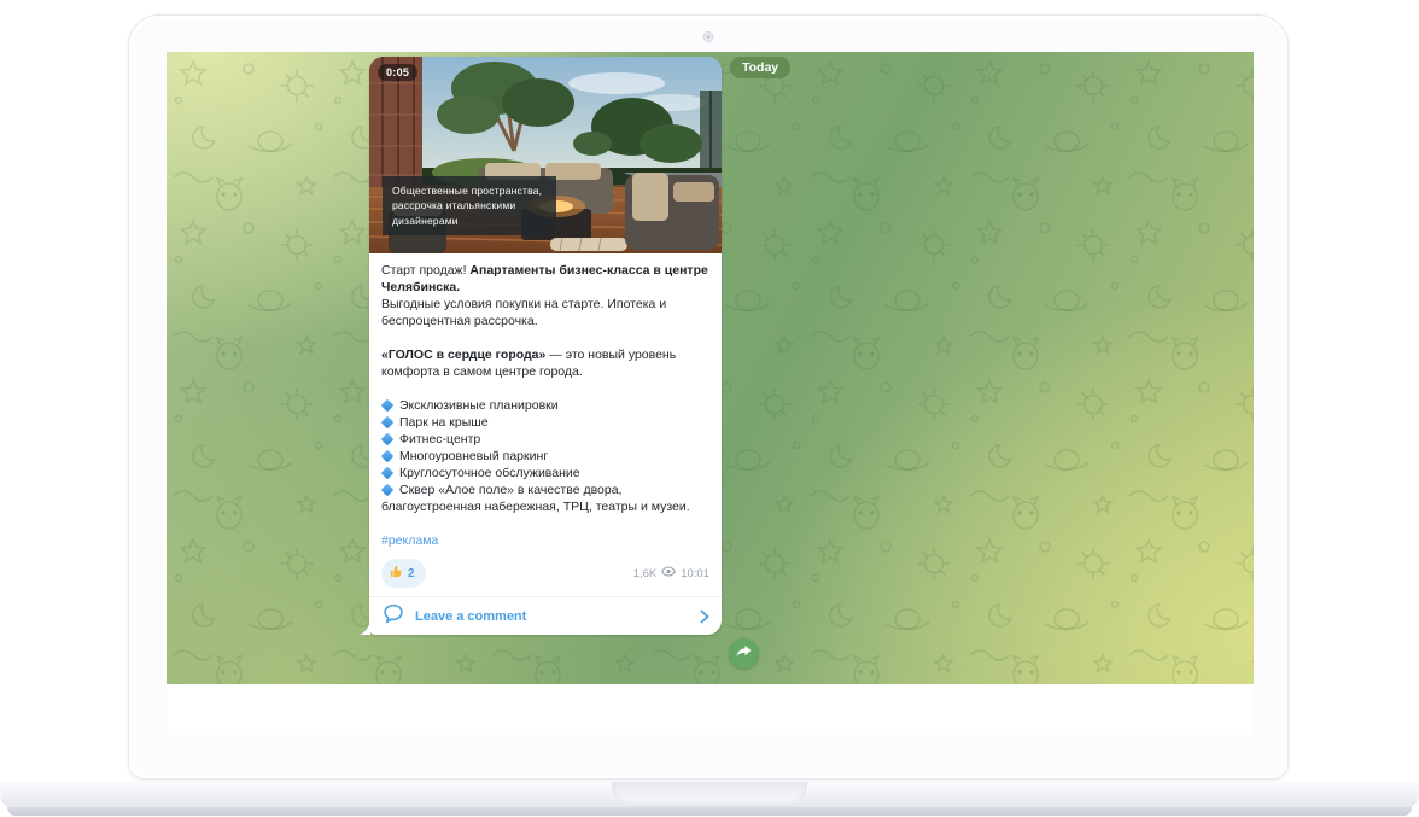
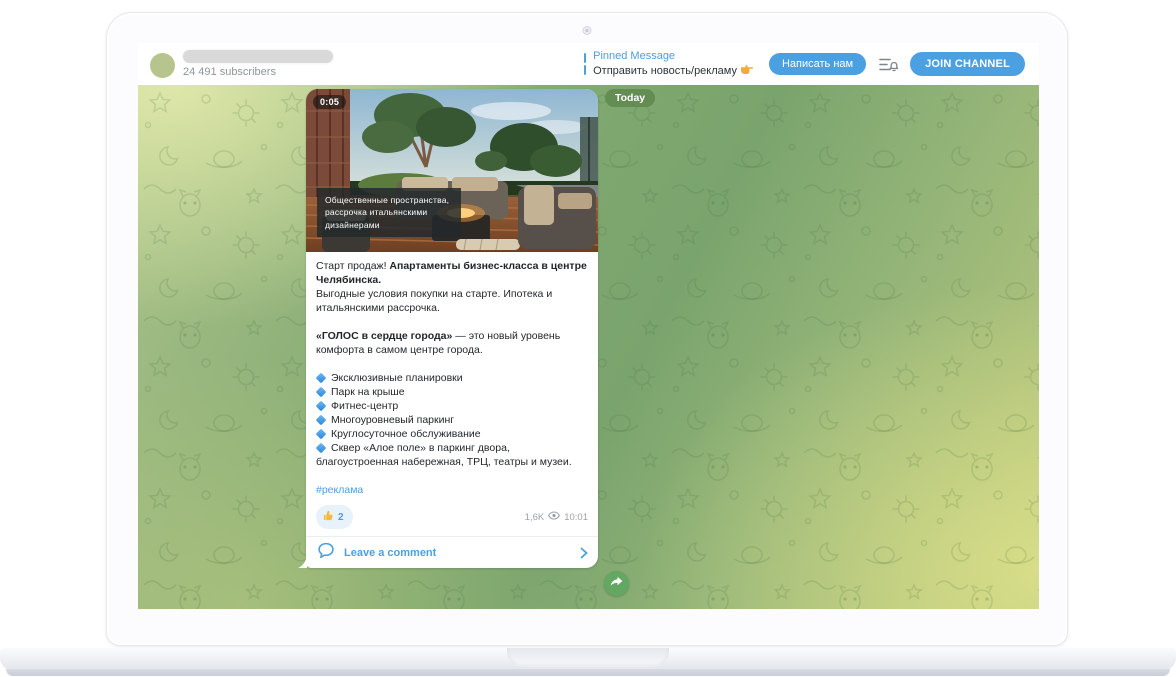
+ 24 491 subscribers
+ Pinned Message
+ Отправить новость/рекламу
+ Написать нам
+ JOIN CHANNEL
  Today
  0:05
  Общественные пространства, рассрочка итальянскими дизайнерами
  Старт продаж! Апартаменты бизнес-класса в центре Челябинска.
- Выгодные условия покупки на старте. Ипотека и беспроцентная рассрочка.
+ Выгодные условия покупки на старте. Ипотека и итальянскими рассрочка.
  «ГОЛОС в сердце города» — это новый уровень комфорта в самом центре города.
  Эксклюзивные планировки
  Парк на крыше
  Фитнес-центр
  Многоуровневый паркинг
  Круглосуточное обслуживание
- Сквер «Алое поле» в качестве двора, благоустроенная набережная, ТРЦ, театры и музеи.
+ Сквер «Алое поле» в паркинг двора, благоустроенная набережная, ТРЦ, театры и музеи.
  #реклама
  2
  1,6K
  10:01
  Leave a comment
